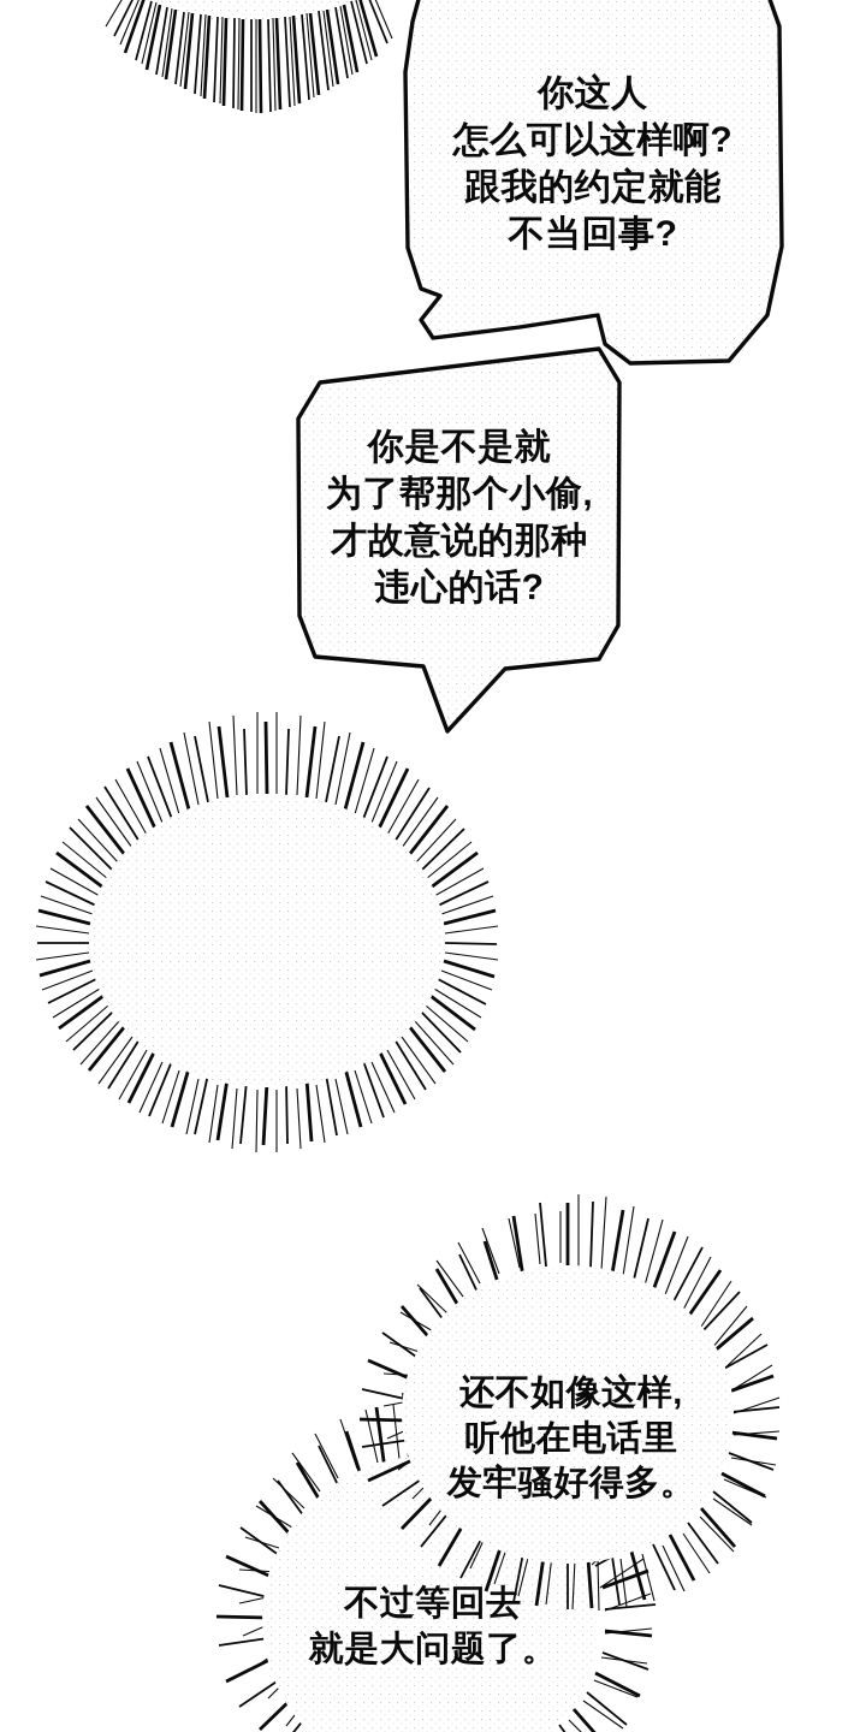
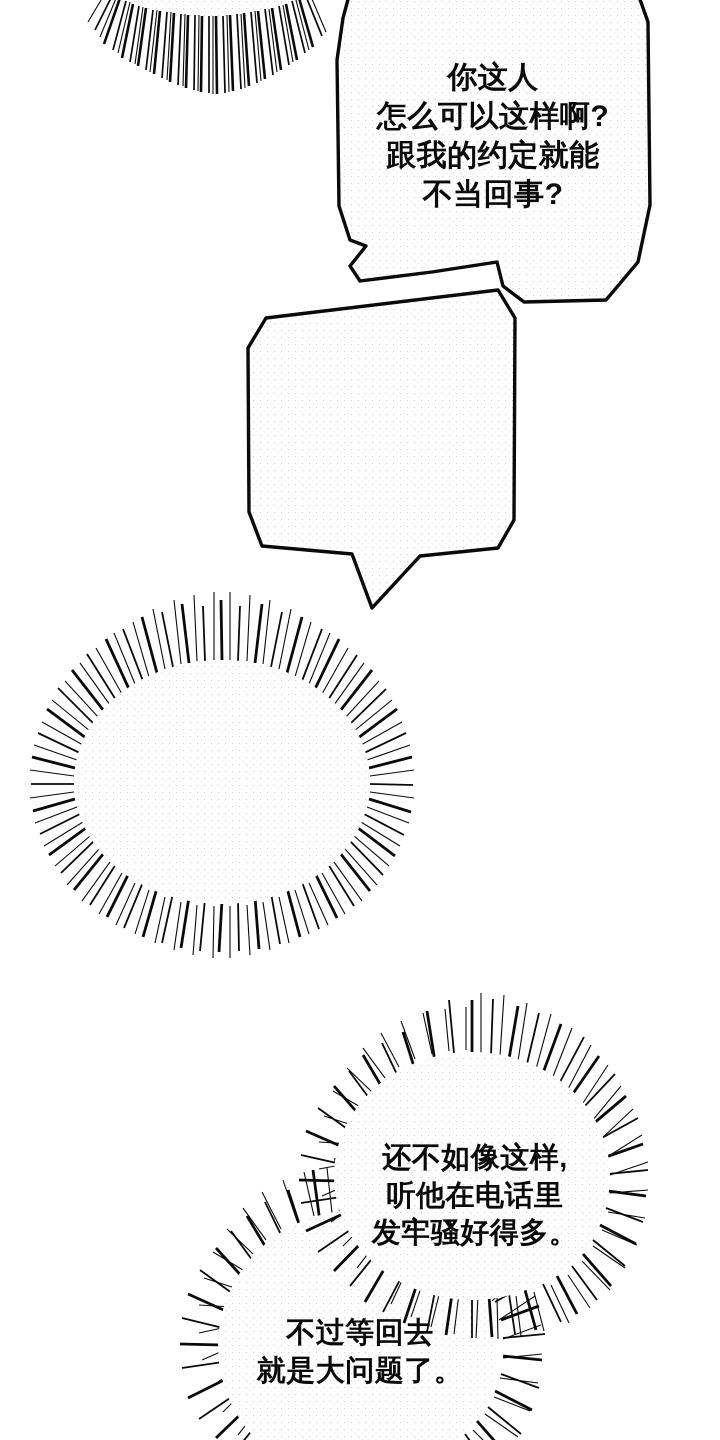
  你这人
  怎么可以这样啊?
  跟我的约定就能
  不当回事?
- 你是不是就
- 为了帮那个小偷,
- 才故意说的那种
- 违心的话?
  还不如像这样,
  听他在电话里
  发牢骚好得多。
  不过等回去
  就是大问题了。
